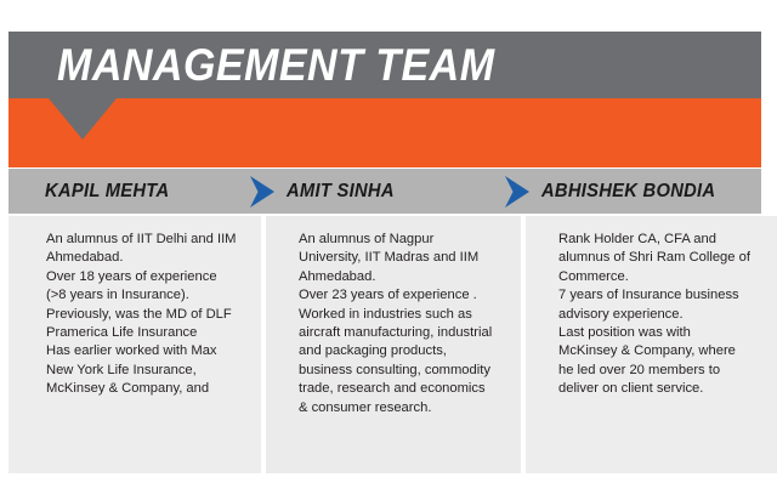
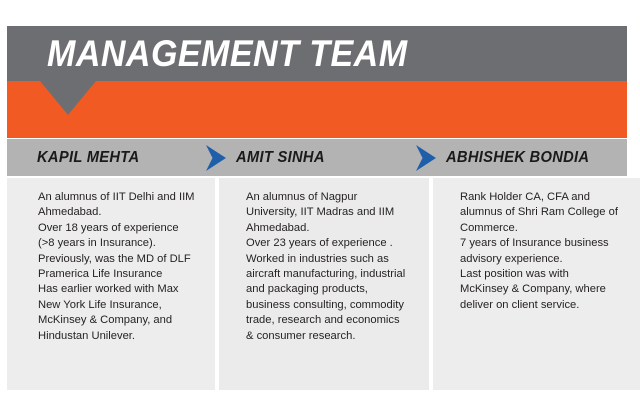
  MANAGEMENT TEAM
  KAPIL MEHTA
  AMIT SINHA
  ABHISHEK BONDIA
  An alumnus of IIT Delhi and IIM
  Ahmedabad.
  Over 18 years of experience
  (>8 years in Insurance).
  Previously, was the MD of DLF
  Pramerica Life Insurance
  Has earlier worked with Max
  New York Life Insurance,
  McKinsey & Company, and
+ Hindustan Unilever.
  An alumnus of Nagpur
  University, IIT Madras and IIM
  Ahmedabad.
  Over 23 years of experience .
  Worked in industries such as
  aircraft manufacturing, industrial
  and packaging products,
  business consulting, commodity
  trade, research and economics
  & consumer research.
  Rank Holder CA, CFA and
  alumnus of Shri Ram College of
  Commerce.
  7 years of Insurance business
  advisory experience.
  Last position was with
  McKinsey & Company, where
- he led over 20 members to
  deliver on client service.
